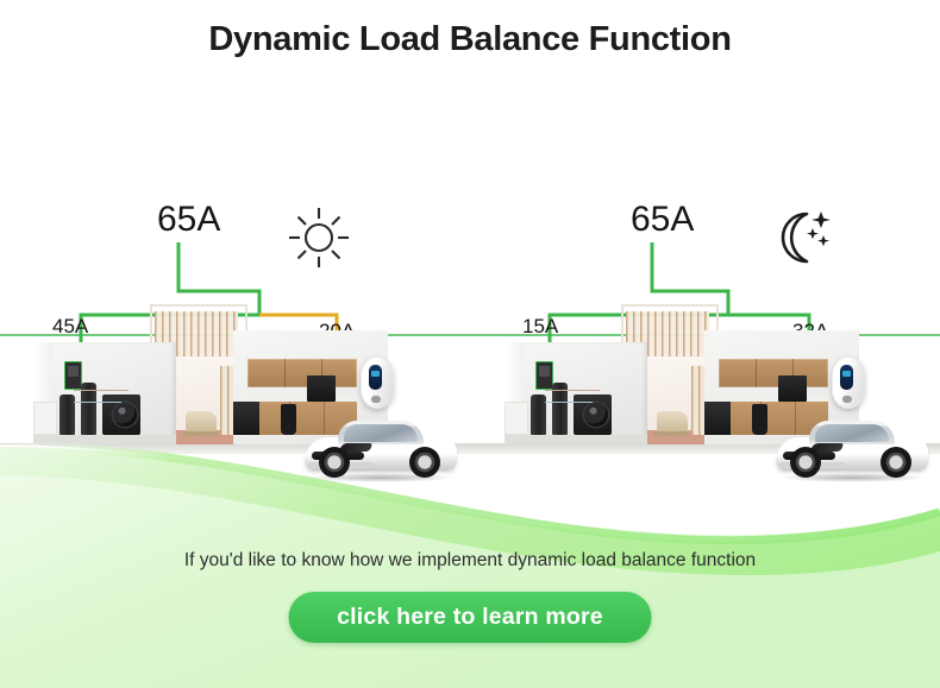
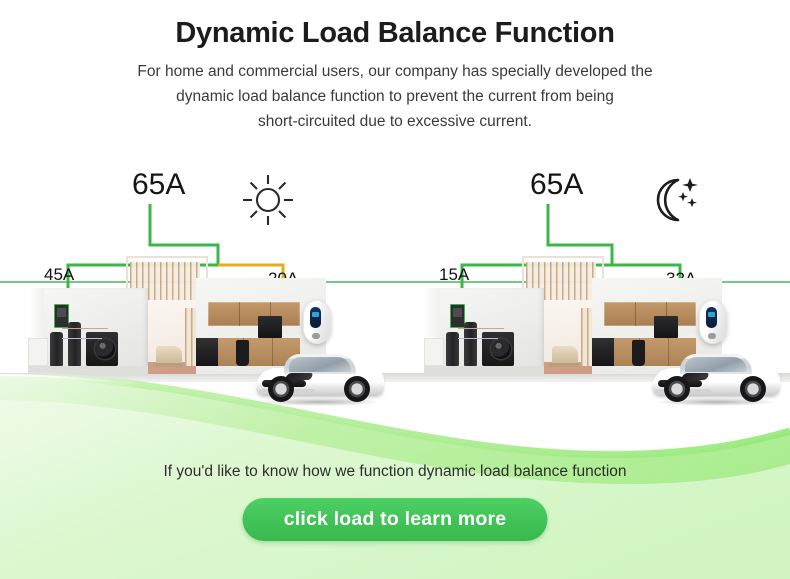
  Dynamic Load Balance Function
+ For home and commercial users, our company has specially developed the
+ dynamic load balance function to prevent the current from being
+ short-circuited due to excessive current.
  65A
  45A
  65A
  15A
- If you'd like to know how we implement dynamic load balance function
+ If you'd like to know how we function dynamic load balance function
- click here to learn more
+ click load to learn more
